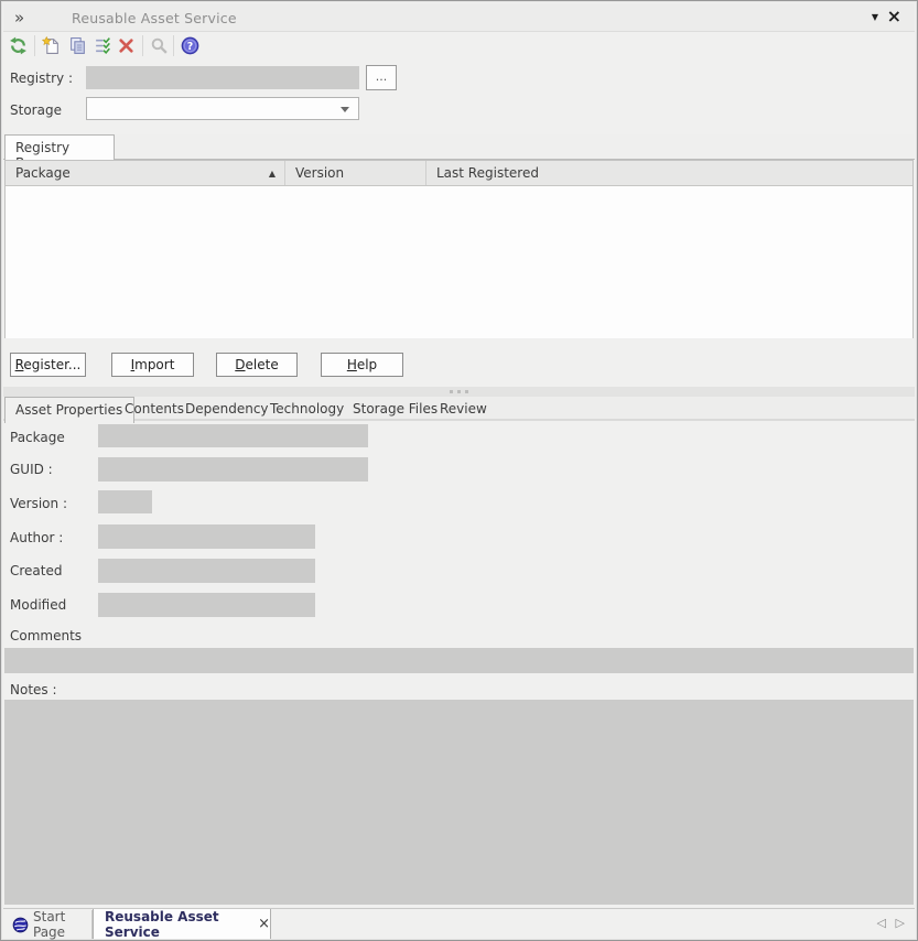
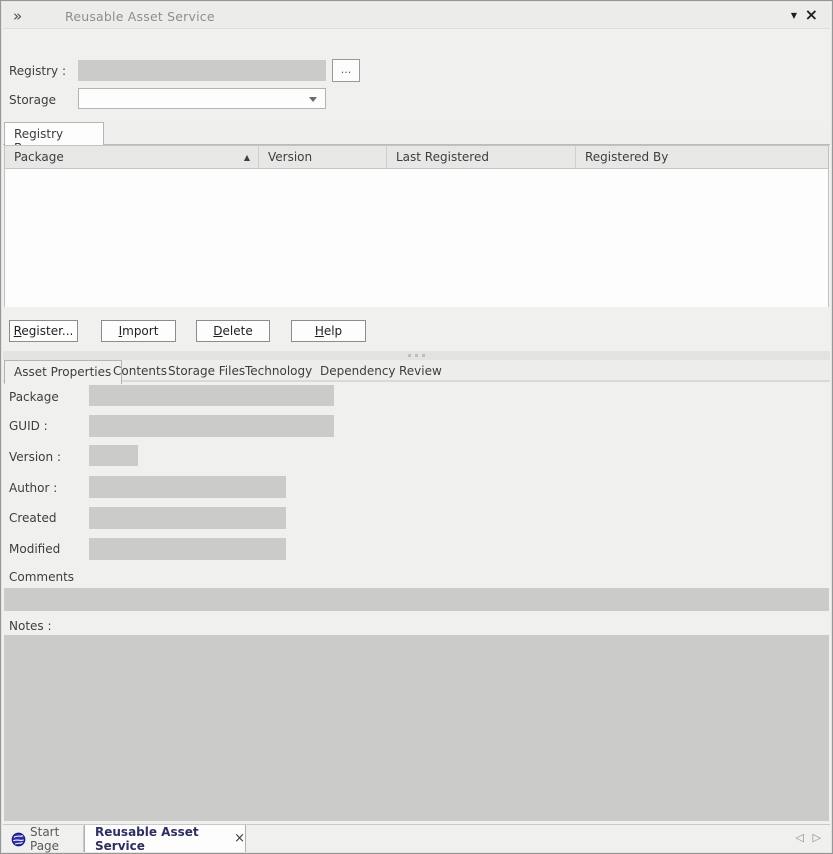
  »
  Reusable Asset Service
  ▼
  ×
- ?
  Registry :
  ...
  Storage
  Package
  ▲
  Version
  Last Registered
+ Registered By
  Register...
  Import
  Delete
  Help
  Asset Properties
  Contents
- Dependency
+ Storage Files
  Technology
- Storage Files
+ Dependency
  Review
  Package
  GUID :
  Version :
  Author :
  Created
  Modified
  Comments
  Notes :
  Start Page
  Reusable Asset Service
  ×
  ◁
  ▷
